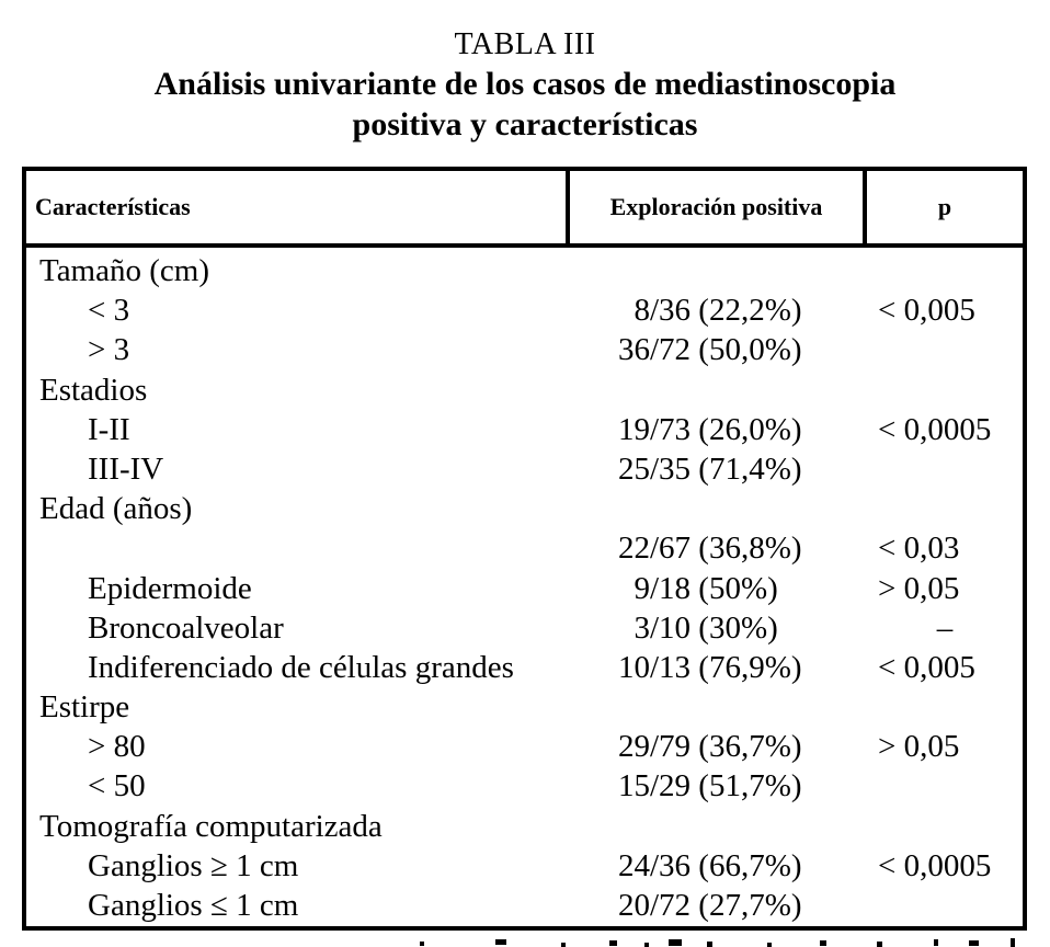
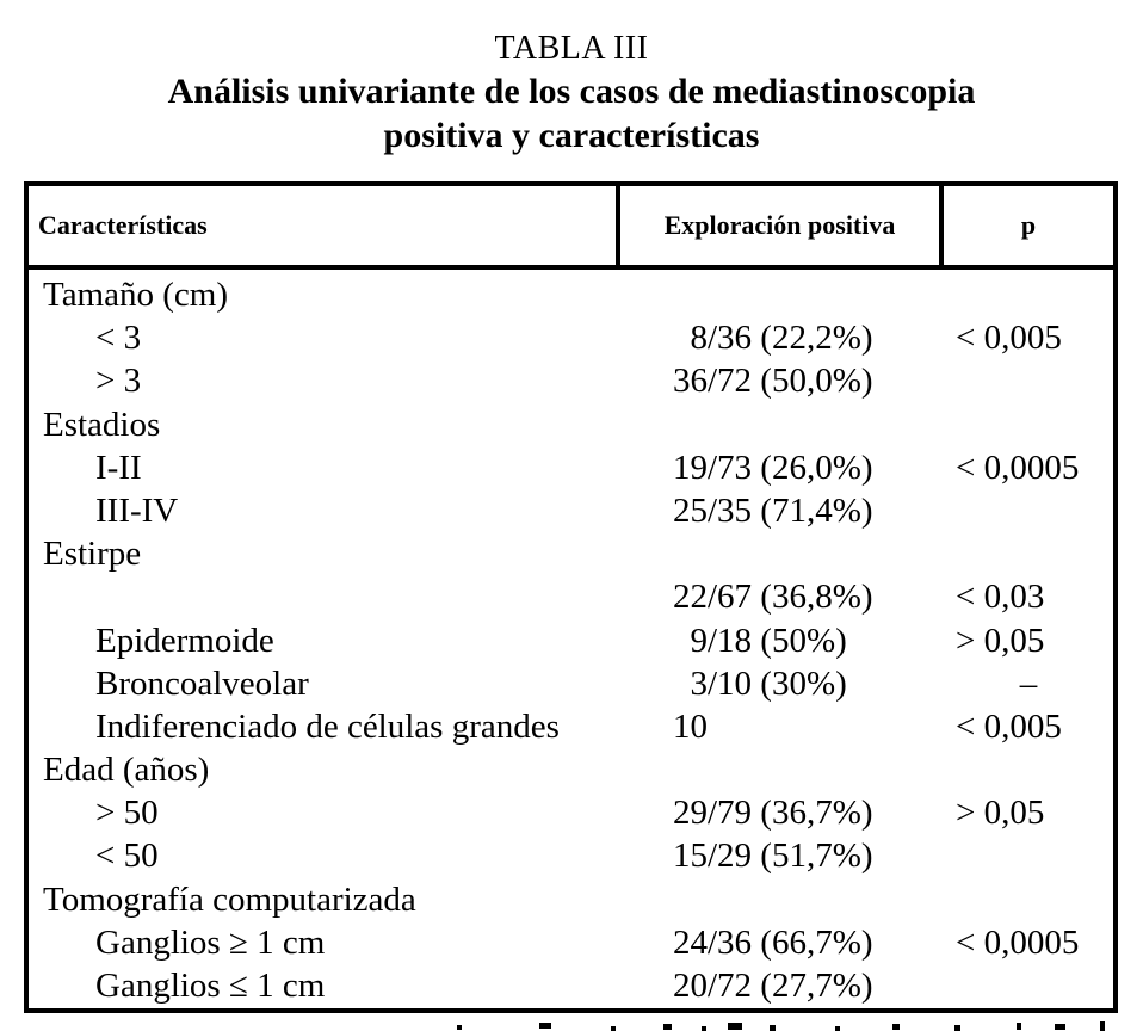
  TABLA III
  Análisis univariante de los casos de mediastinoscopia
  positiva y características
  Características
  Exploración positiva
  p
  Tamaño (cm)
  < 3
  8
  /36 (22,2%)
  < 0,005
  > 3
  36
  /72 (50,0%)
  Estadios
  I-II
  19
  /73 (26,0%)
  < 0,0005
  III-IV
  25
  /35 (71,4%)
- Edad (años)
+ Estirpe
  22
  /67 (36,8%)
  < 0,03
  Epidermoide
  9
  /18 (50%)
  > 0,05
  Broncoalveolar
  3
  /10 (30%)
  –
  Indiferenciado de células grandes
  10
- /13 (76,9%)
  < 0,005
- Estirpe
+ Edad (años)
- > 80
+ > 50
  29
  /79 (36,7%)
  > 0,05
  < 50
  15
  /29 (51,7%)
  Tomografía computarizada
  Ganglios ≥ 1 cm
  24
  /36 (66,7%)
  < 0,0005
  Ganglios ≤ 1 cm
  20
  /72 (27,7%)
